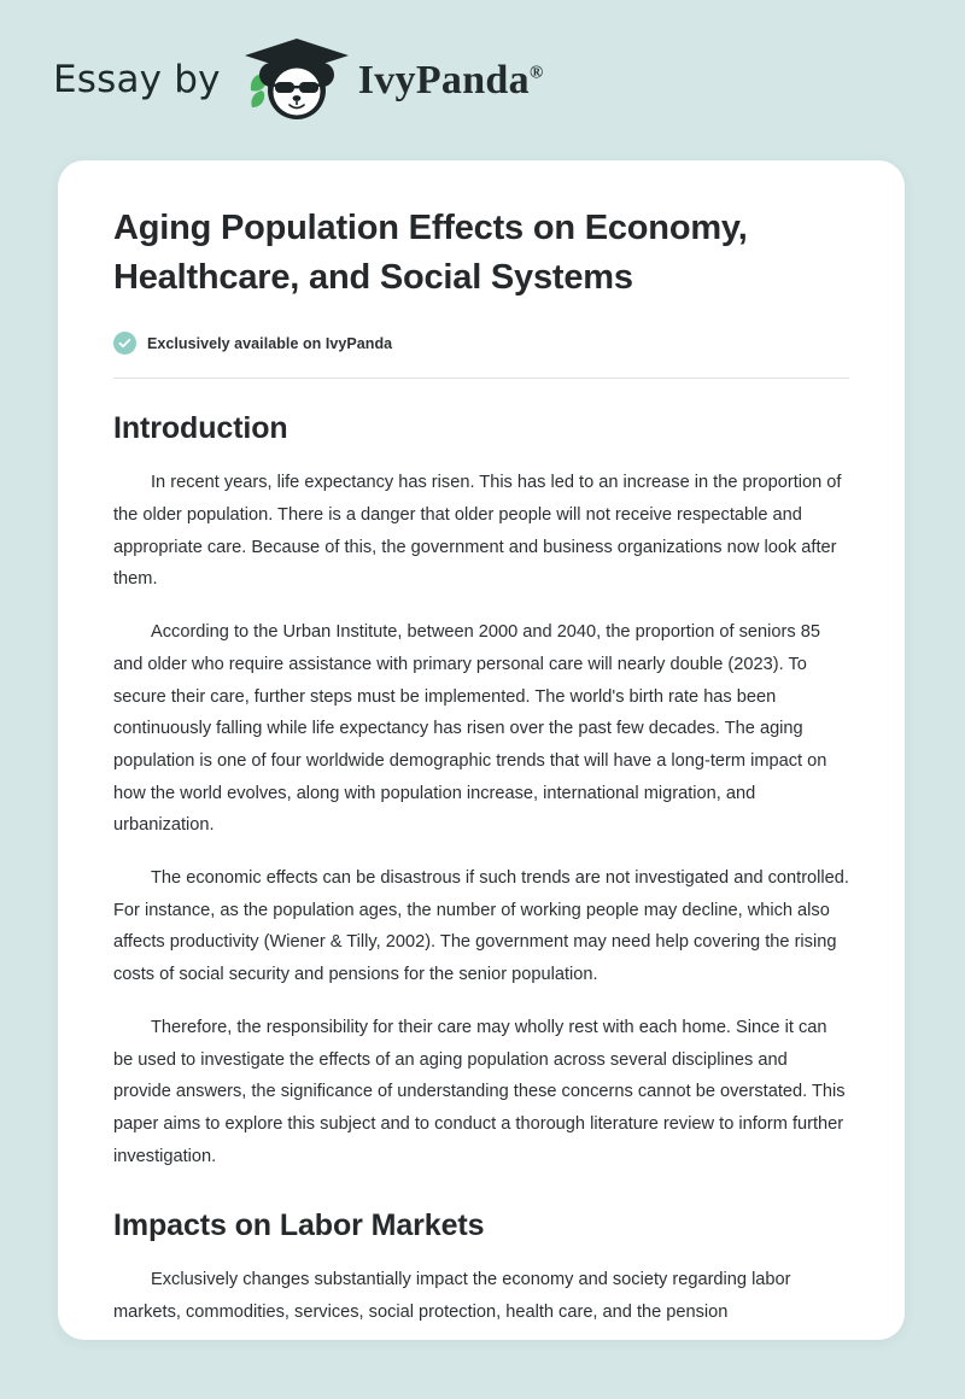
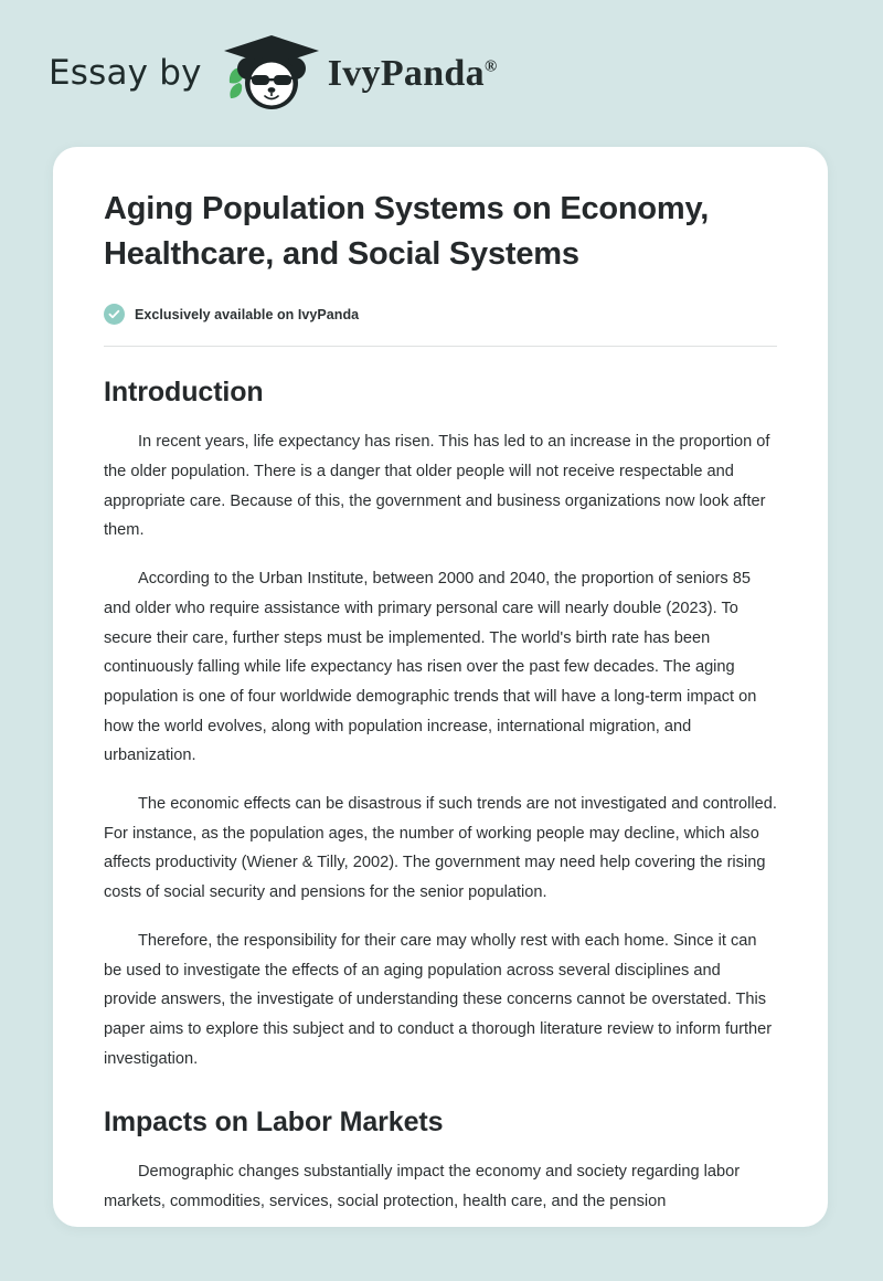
  Essay by
  IvyPanda®
- Aging Population Effects on Economy, Healthcare, and Social Systems
+ Aging Population Systems on Economy, Healthcare, and Social Systems
  Exclusively available on IvyPanda
  Introduction
  In recent years, life expectancy has risen. This has led to an increase in the proportion of the older population. There is a danger that older people will not receive respectable and appropriate care. Because of this, the government and business organizations now look after them.
  According to the Urban Institute, between 2000 and 2040, the proportion of seniors 85 and older who require assistance with primary personal care will nearly double (2023). To secure their care, further steps must be implemented. The world's birth rate has been continuously falling while life expectancy has risen over the past few decades. The aging population is one of four worldwide demographic trends that will have a long-term impact on how the world evolves, along with population increase, international migration, and urbanization.
  The economic effects can be disastrous if such trends are not investigated and controlled. For instance, as the population ages, the number of working people may decline, which also affects productivity (Wiener & Tilly, 2002). The government may need help covering the rising costs of social security and pensions for the senior population.
- Therefore, the responsibility for their care may wholly rest with each home. Since it can be used to investigate the effects of an aging population across several disciplines and provide answers, the significance of understanding these concerns cannot be overstated. This paper aims to explore this subject and to conduct a thorough literature review to inform further investigation.
+ Therefore, the responsibility for their care may wholly rest with each home. Since it can be used to investigate the effects of an aging population across several disciplines and provide answers, the investigate of understanding these concerns cannot be overstated. This paper aims to explore this subject and to conduct a thorough literature review to inform further investigation.
  Impacts on Labor Markets
- Exclusively changes substantially impact the economy and society regarding labor markets, commodities, services, social protection, health care, and the pension
+ Demographic changes substantially impact the economy and society regarding labor markets, commodities, services, social protection, health care, and the pension
